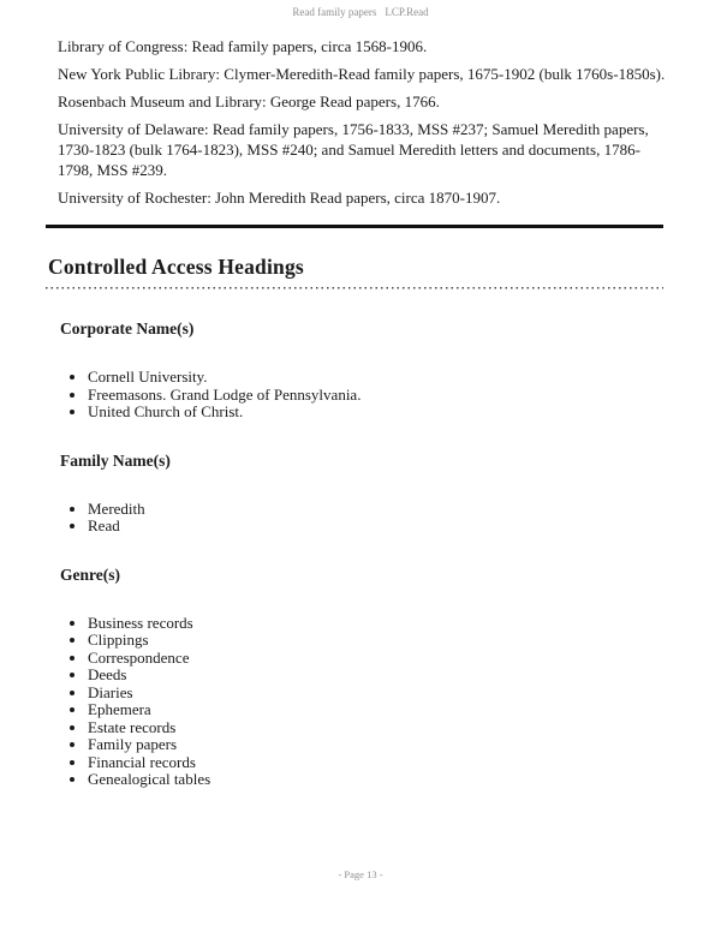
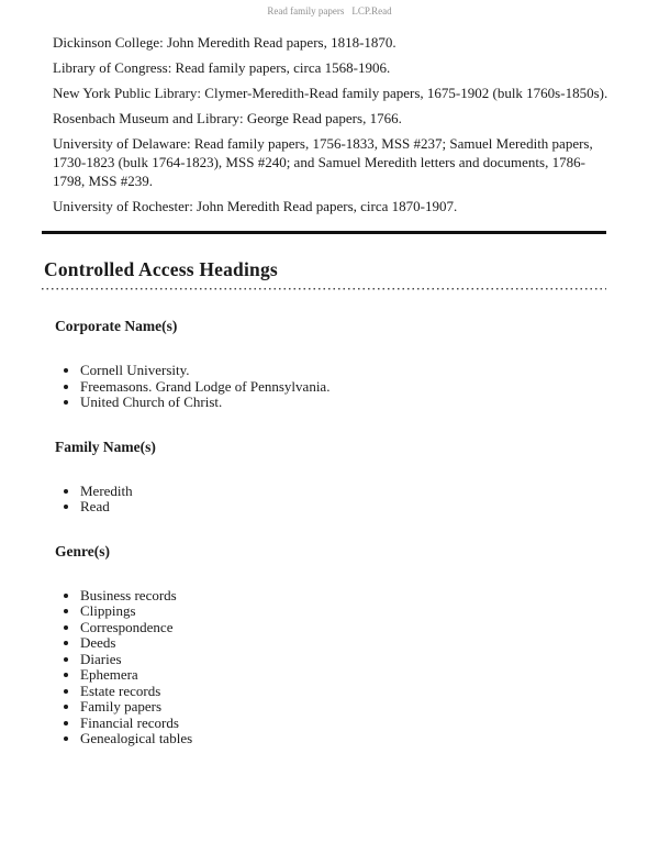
  Read family papers LCP.Read
+ Dickinson College: John Meredith Read papers, 1818-1870.
  Library of Congress: Read family papers, circa 1568-1906.
  New York Public Library: Clymer-Meredith-Read family papers, 1675-1902 (bulk 1760s-1850s).
  Rosenbach Museum and Library: George Read papers, 1766.
  University of Delaware: Read family papers, 1756-1833, MSS #237; Samuel Meredith papers, 1730-1823 (bulk 1764-1823), MSS #240; and Samuel Meredith letters and documents, 1786-1798, MSS #239.
  University of Rochester: John Meredith Read papers, circa 1870-1907.
  Controlled Access Headings
  Corporate Name(s)
  Cornell University.
  Freemasons. Grand Lodge of Pennsylvania.
  United Church of Christ.
  Family Name(s)
  Meredith
  Read
  Genre(s)
  Business records
  Clippings
  Correspondence
  Deeds
  Diaries
  Ephemera
  Estate records
  Family papers
  Financial records
  Genealogical tables
- - Page 13 -
